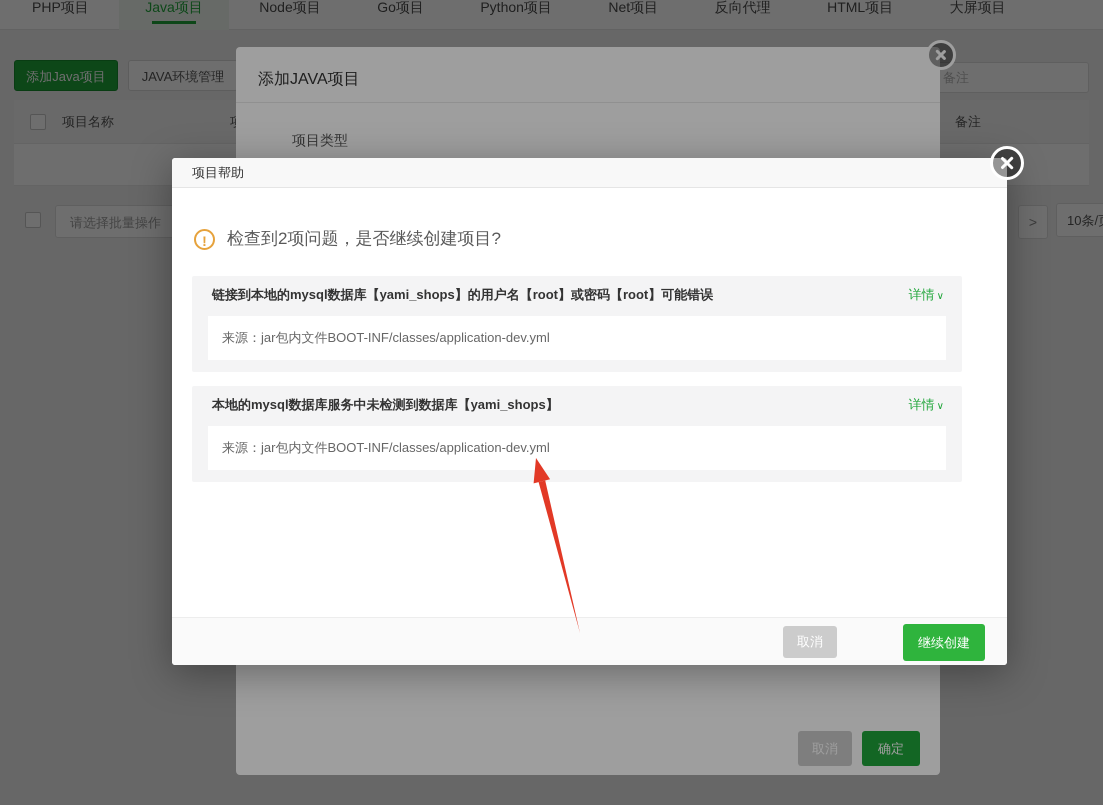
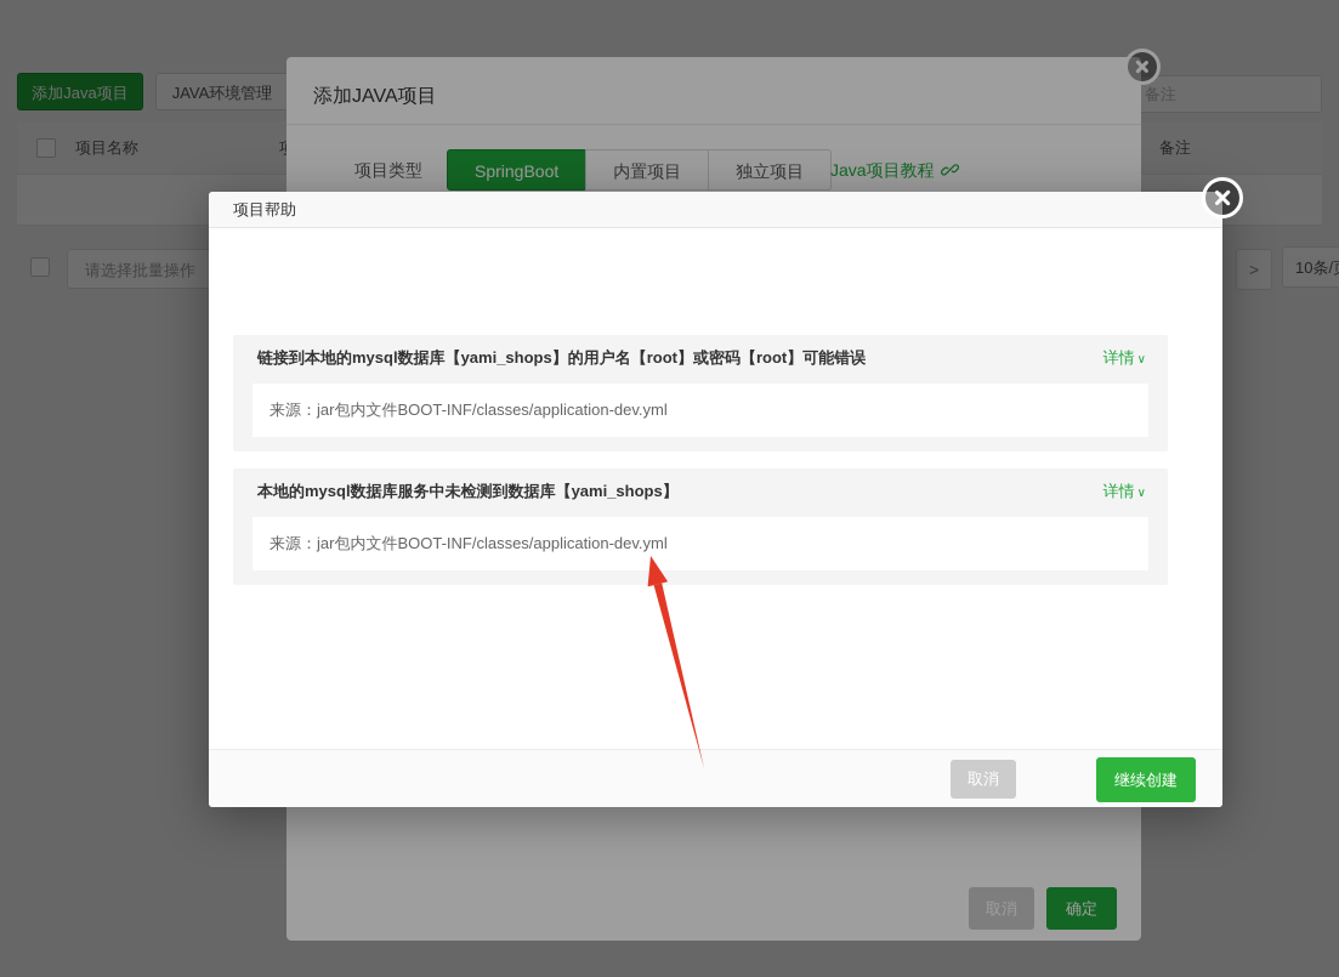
- PHP项目 Java项目 Node项目 Go项目 Python项目 Net项目 反向代理 HTML项目 大屏项目
  添加Java项目
  JAVA环境管理
  备注
  项目名称
  备注
  请选择批量操作
  >
  10条/
  添加JAVA项目
  项目类型
+ SpringBoot
+ 内置项目
+ 独立项目
+ Java项目教程
  取消
  确定
  项目帮助
- !
- 检查到2项问题，是否继续创建项目?
  链接到本地的mysql数据库【yami_shops】的用户名【root】或密码【root】可能错误
  详情 ∨
  来源：jar包内文件BOOT-INF/classes/application-dev.yml
  本地的mysql数据库服务中未检测到数据库【yami_shops】
  详情 ∨
  来源：jar包内文件BOOT-INF/classes/application-dev.yml
  取消
  继续创建
